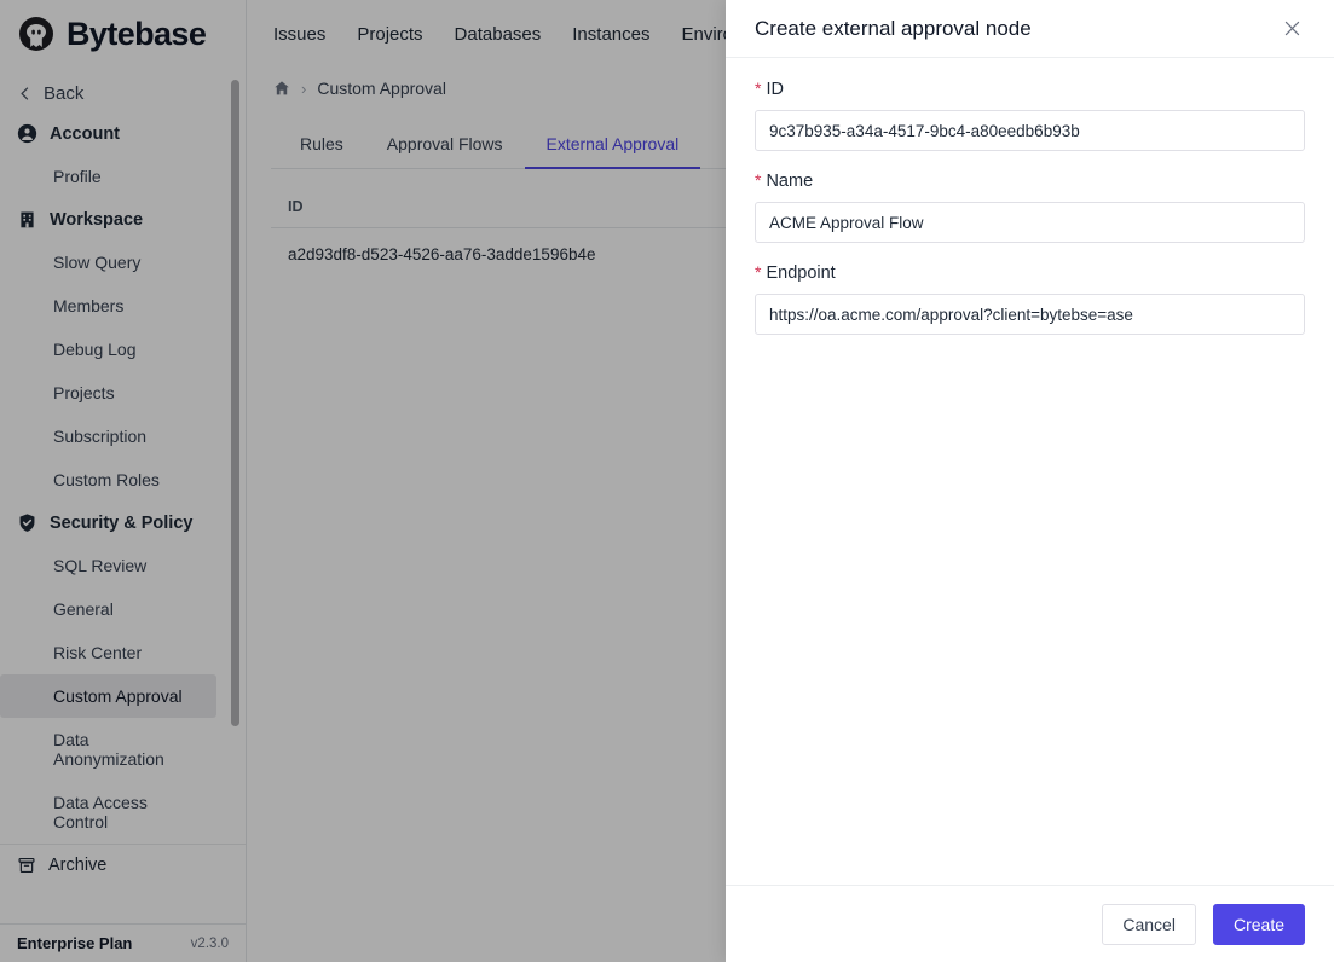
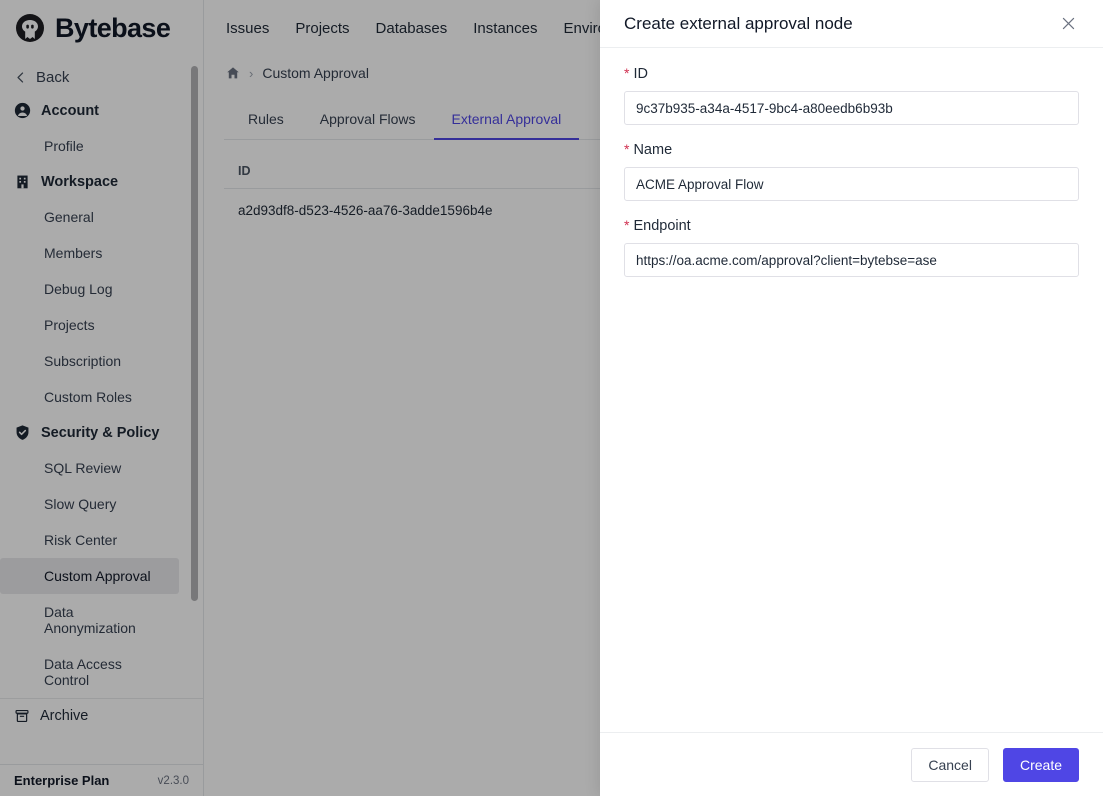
  Bytebase
  Back
  Account
  Profile
  Workspace
- Slow Query
+ General
  Members
  Debug Log
  Projects
  Subscription
  Custom Roles
  Security & Policy
  SQL Review
- General
+ Slow Query
  Risk Center
  Custom Approval
  Data Anonymization
  Data Access Control
  Archive
  Enterprise Plan
  v2.3.0
  Issues
  Projects
  Databases
  Instances
  Envir
  ›
  Custom Approval
  Rules
  Approval Flows
  External Approval
  a2d93df8-d523-4526-aa76-3adde1596b4e
  Create external approval node
  *
  ID
  9c37b935-a34a-4517-9bc4-a80eedb6b93b
  *
  Name
  ACME Approval Flow
  *
  Endpoint
  https://oa.acme.com/approval?client=bytebse=ase
  Cancel
  Create
